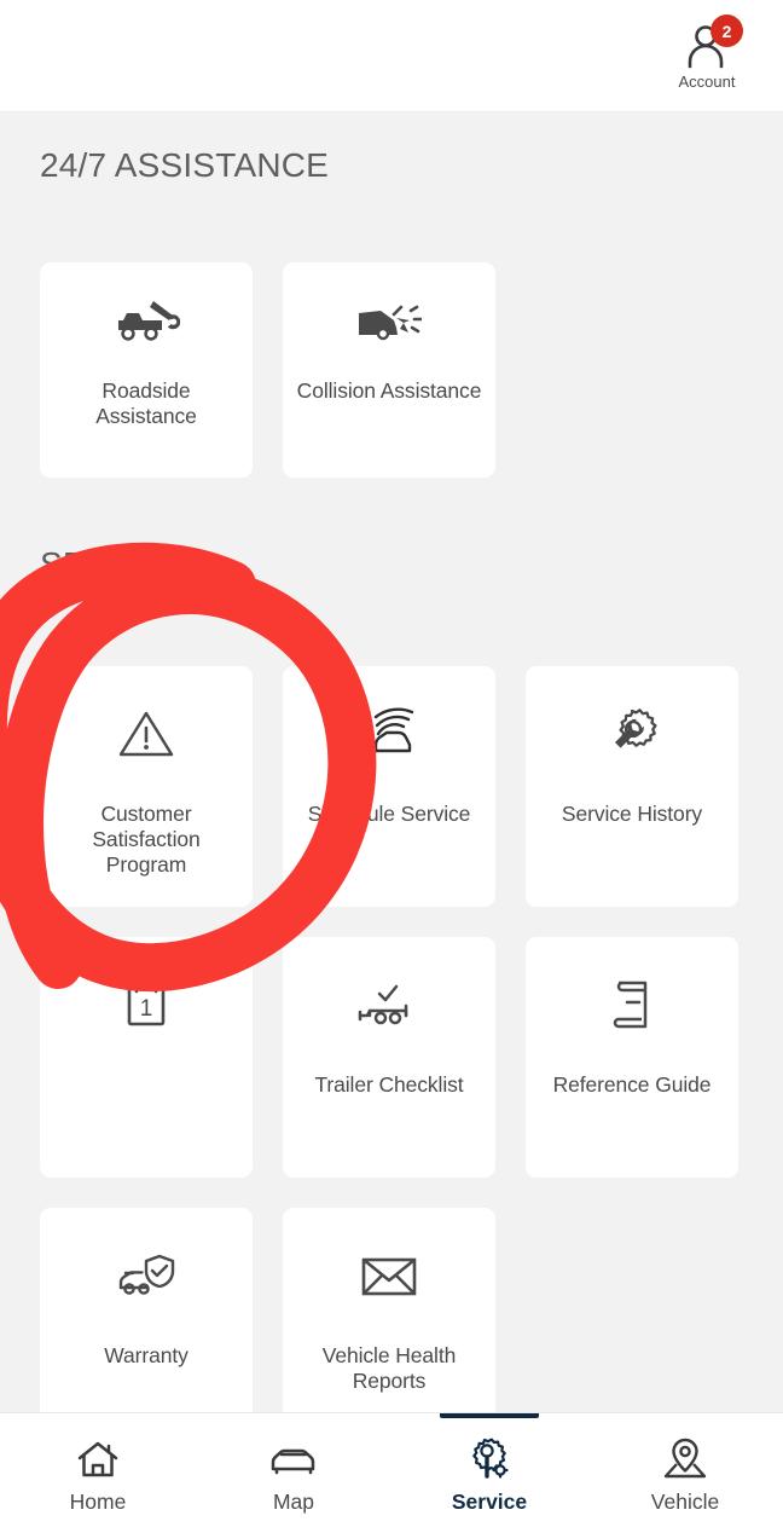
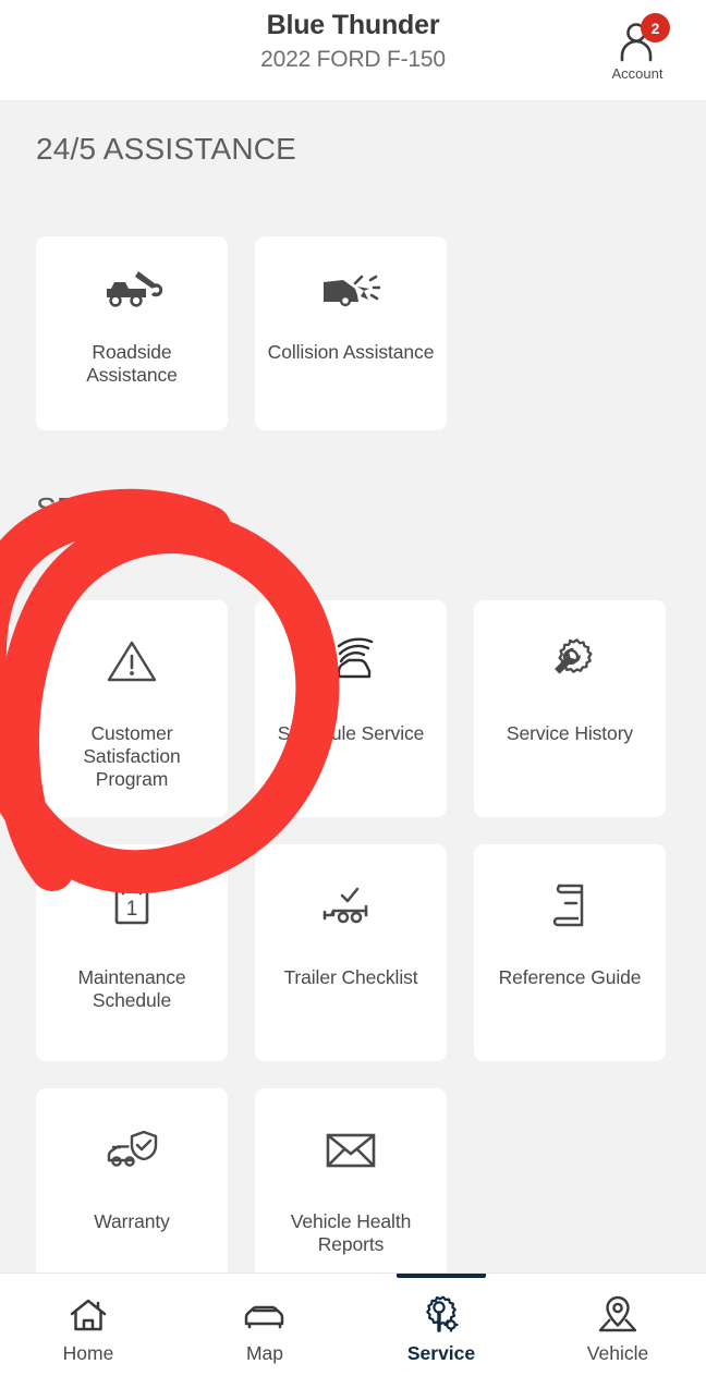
+ Blue Thunder
+ 2022 FORD F-150
  2
  Account
- 24/7 ASSISTANCE
+ 24/5 ASSISTANCE
  Roadside Assistance
  Collision Assistance
  Customer Satisfaction Program
  Sule Service
  Service History
  1
+ Maintenance Schedule
  Trailer Checklist
  Reference Guide
  Warranty
  Vehicle Health Reports
  Home
  Map
  Service
  Vehicle
